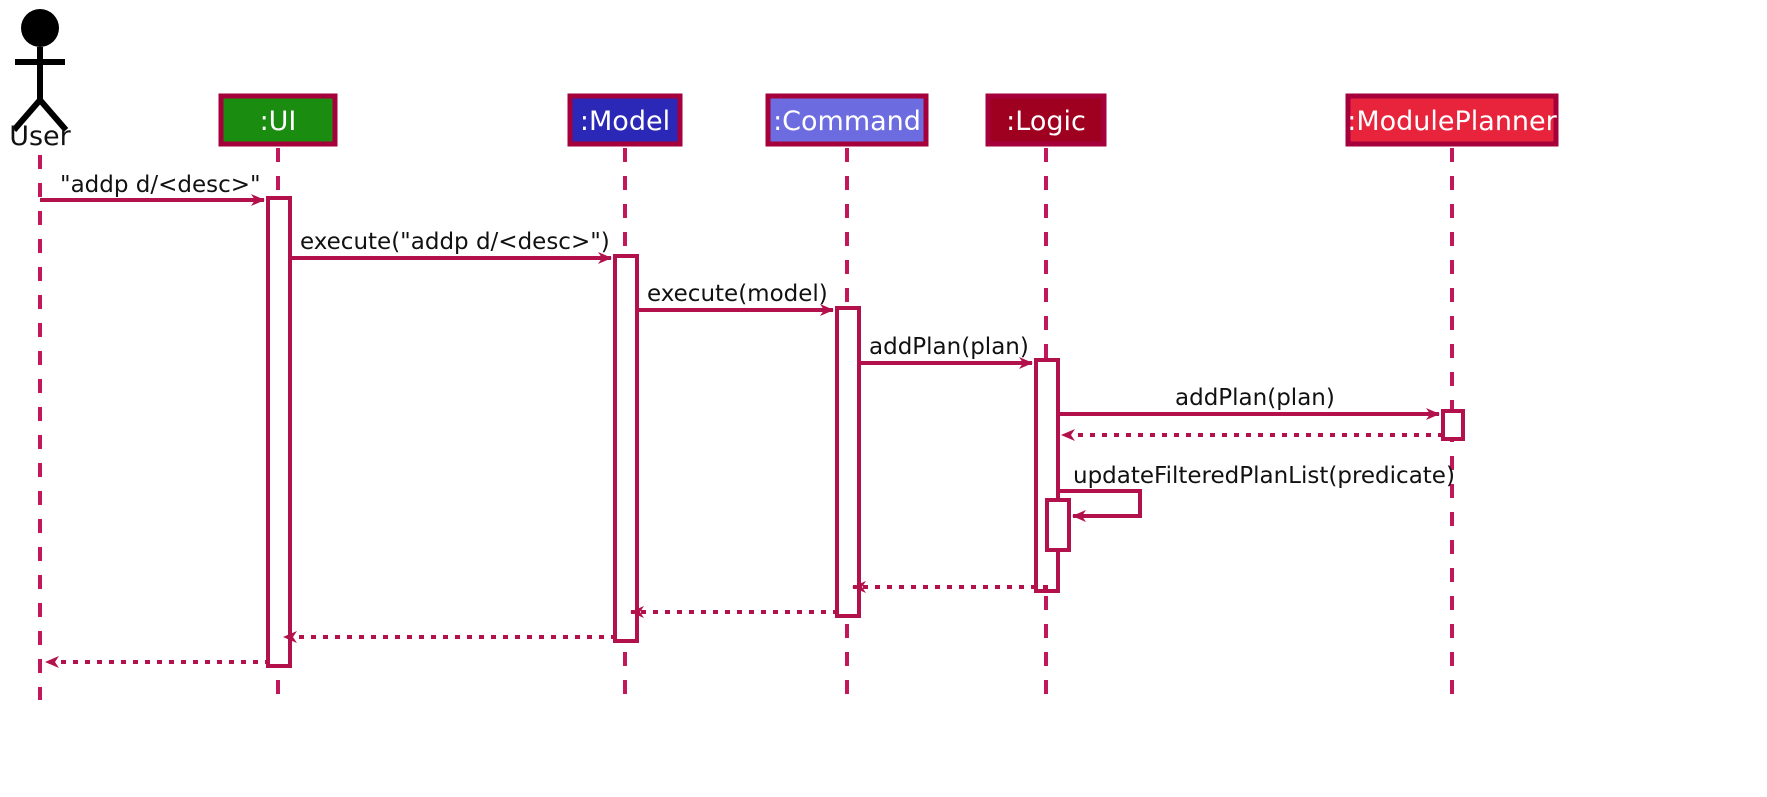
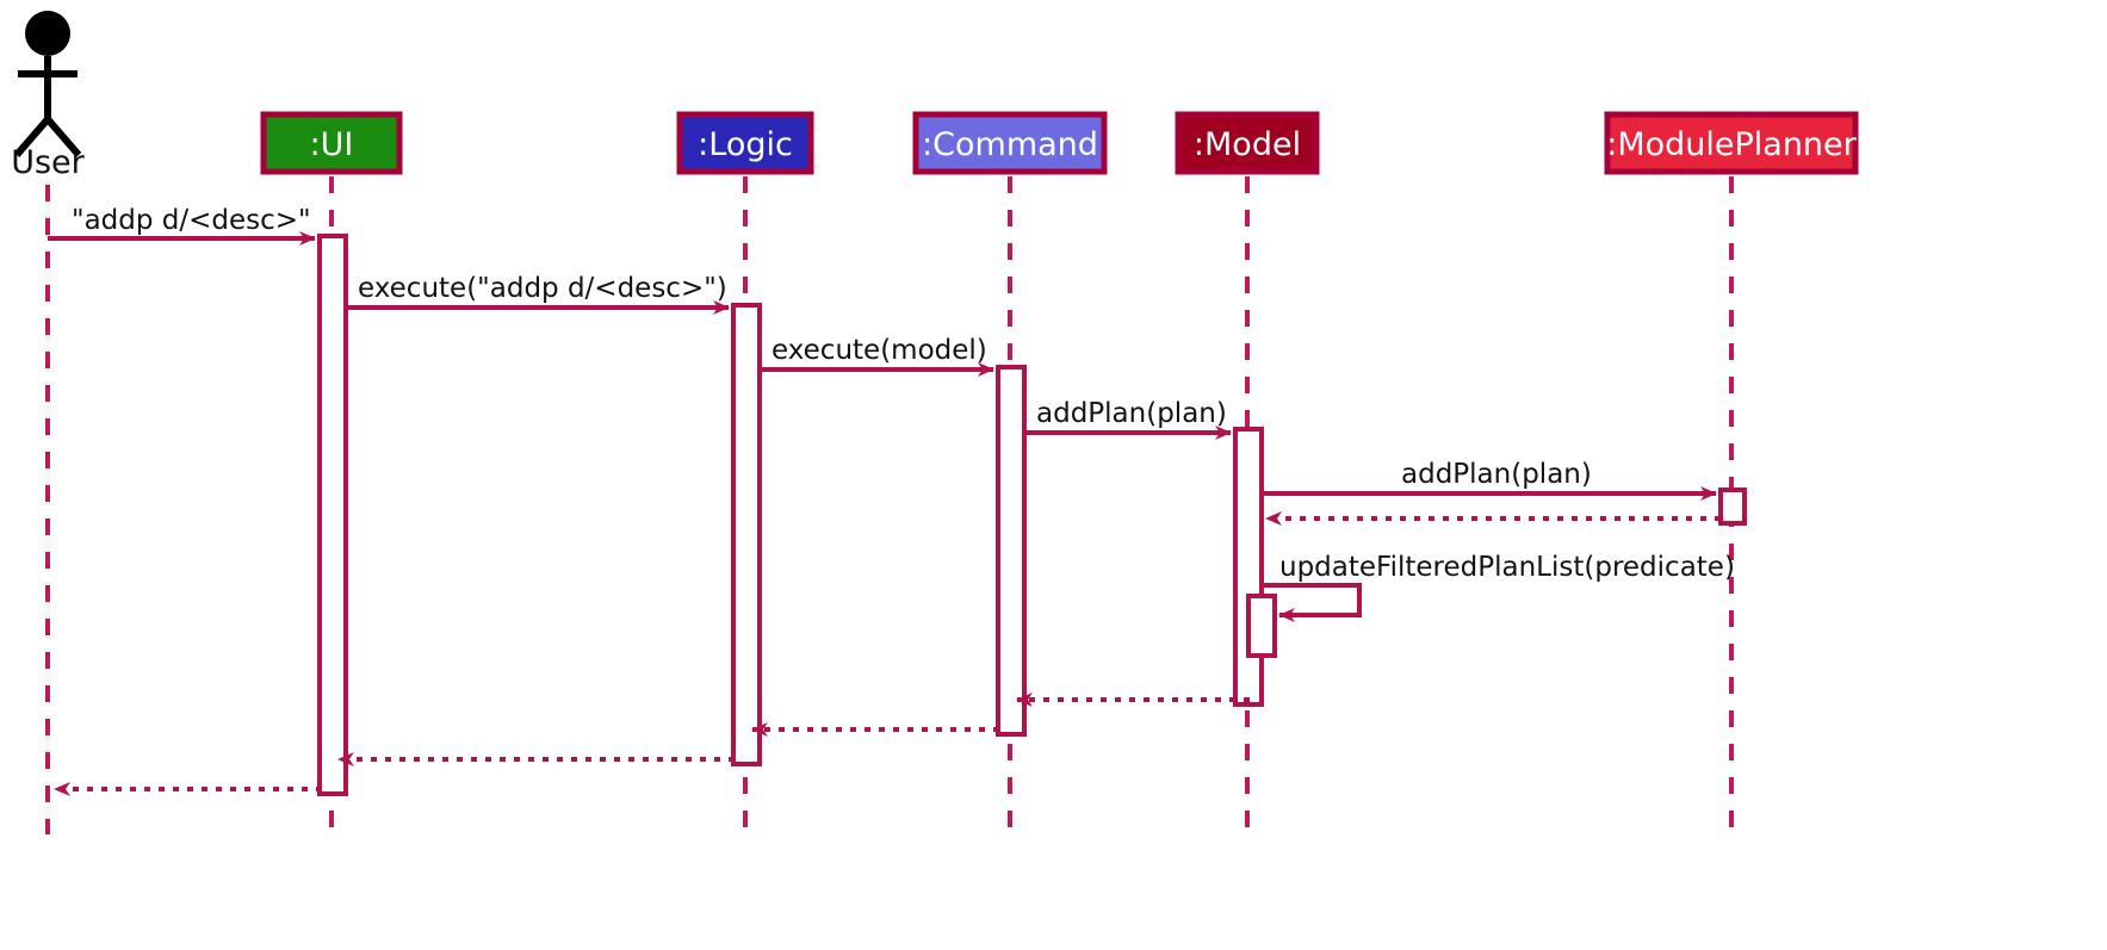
  User
  :UI
- :Model
+ :Logic
  :Command
- :Logic
+ :Model
  :ModulePlanner
  "addp d/<desc>"
  execute("addp d/<desc>")
  execute(model)
  addPlan(plan)
  addPlan(plan)
  updateFilteredPlanList(predicate)
